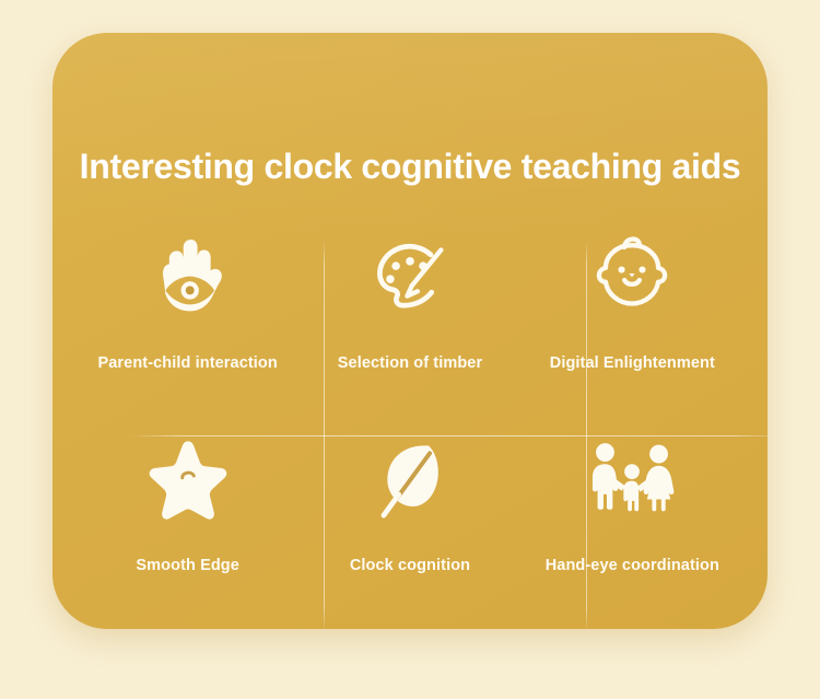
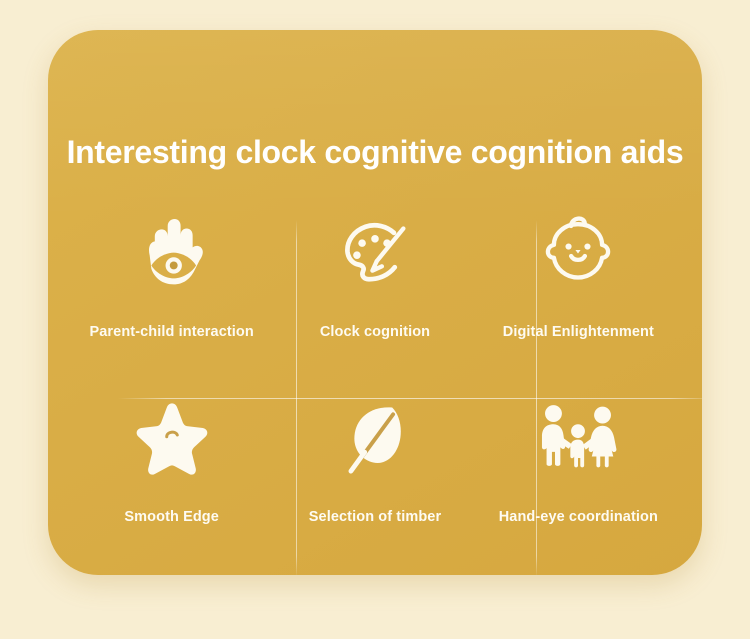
- Interesting clock cognitive teaching aids
+ Interesting clock cognitive cognition aids
  Parent-child interaction
- Selection of timber
+ Clock cognition
  Digital Enlightenment
  Smooth Edge
- Clock cognition
+ Selection of timber
  Hand-eye coordination
